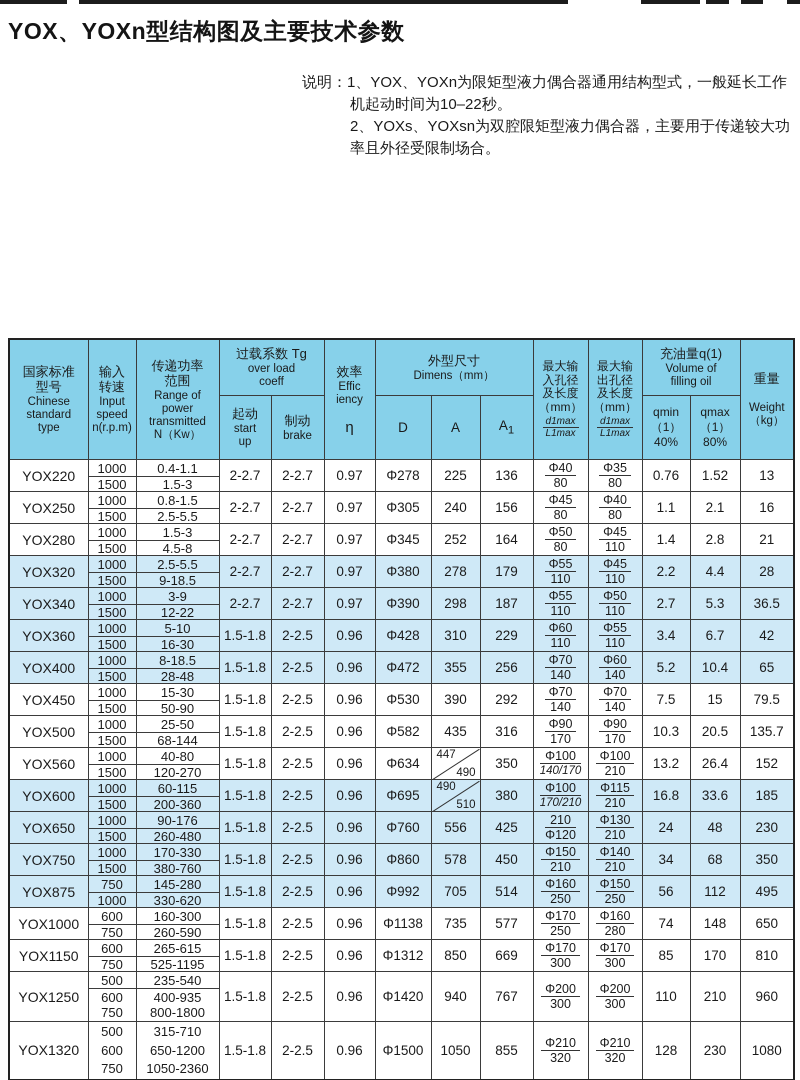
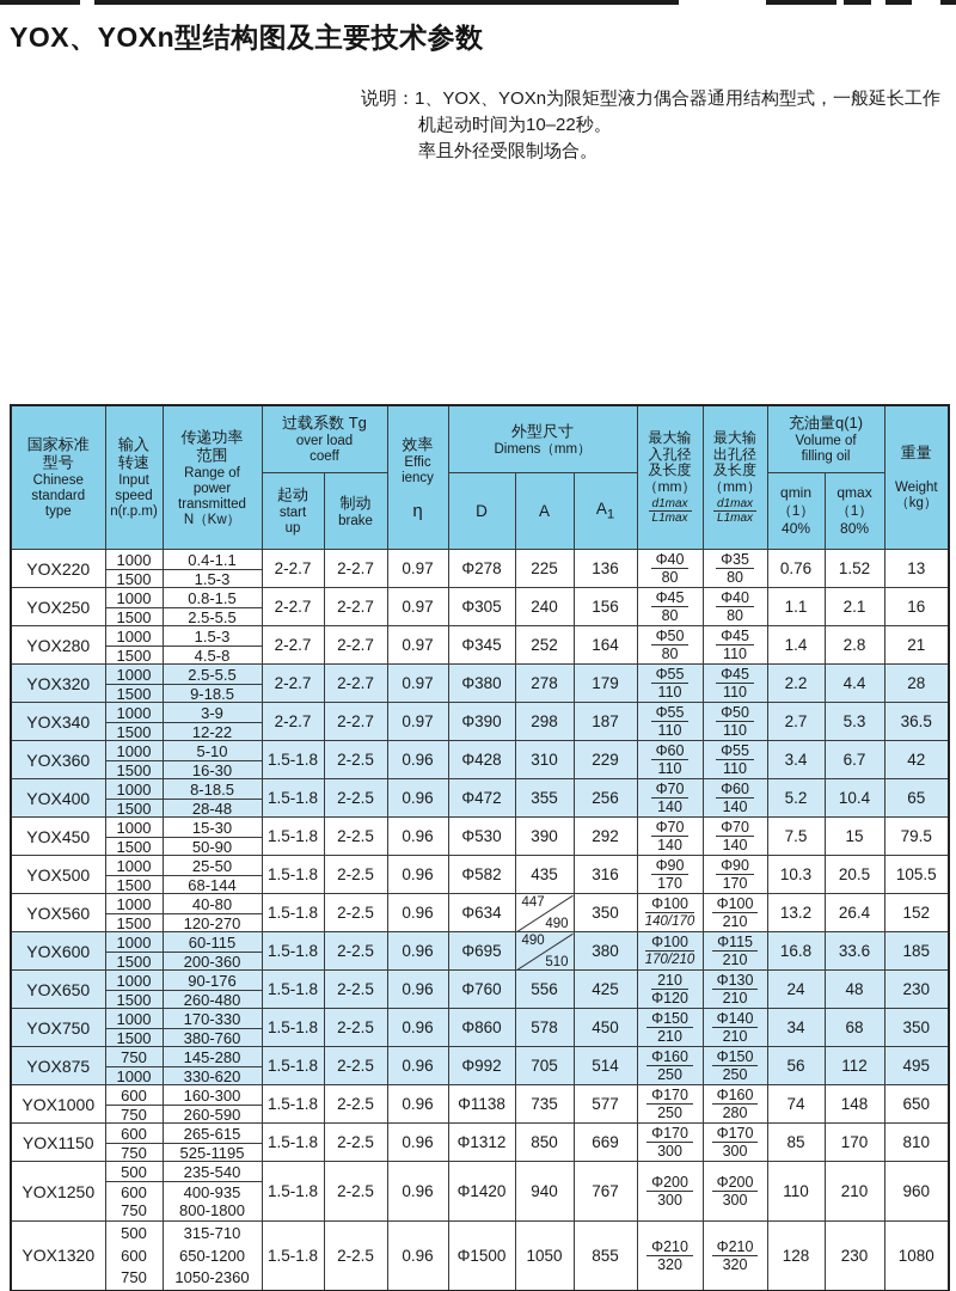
  YOX、YOXn型结构图及主要技术参数
  说明：1、YOX、YOXn为限矩型液力偶合器通用结构型式，一般延长工作
  机起动时间为10–22秒。
- 2、YOXs、YOXsn为双腔限矩型液力偶合器，主要用于传递较大功
  率且外径受限制场合。
  国家标准 型号 Chinese standard type	输入 转速 Input speed n(r.p.m)	传递功率 范围 Range of power transmitted N（Kw）	过载系数 Tg over load coeff	效率 Effic iency η	外型尺寸 Dimens（mm）	最大输 入孔径 及长度 （mm） d1max L1max	最大输 出孔径 及长度 （mm） d1max L1max	充油量q(1) Volume of filling oil	重量 Weight （kg）
  起动 start up	制动 brake	D	A	A1	qmin （1） 40%	qmax （1） 80%
  YOX220	10001500	0.4-1.11.5-3	2-2.7	2-2.7	0.97	Φ278	225	136	Φ4080	Φ3580	0.76	1.52	13
  YOX250	10001500	0.8-1.52.5-5.5	2-2.7	2-2.7	0.97	Φ305	240	156	Φ4580	Φ4080	1.1	2.1	16
  YOX280	10001500	1.5-34.5-8	2-2.7	2-2.7	0.97	Φ345	252	164	Φ5080	Φ45110	1.4	2.8	21
  YOX320	10001500	2.5-5.59-18.5	2-2.7	2-2.7	0.97	Φ380	278	179	Φ55110	Φ45110	2.2	4.4	28
  YOX340	10001500	3-912-22	2-2.7	2-2.7	0.97	Φ390	298	187	Φ55110	Φ50110	2.7	5.3	36.5
  YOX360	10001500	5-1016-30	1.5-1.8	2-2.5	0.96	Φ428	310	229	Φ60110	Φ55110	3.4	6.7	42
  YOX400	10001500	8-18.528-48	1.5-1.8	2-2.5	0.96	Φ472	355	256	Φ70140	Φ60140	5.2	10.4	65
  YOX450	10001500	15-3050-90	1.5-1.8	2-2.5	0.96	Φ530	390	292	Φ70140	Φ70140	7.5	15	79.5
- YOX500	10001500	25-5068-144	1.5-1.8	2-2.5	0.96	Φ582	435	316	Φ90170	Φ90170	10.3	20.5	135.7
+ YOX500	10001500	25-5068-144	1.5-1.8	2-2.5	0.96	Φ582	435	316	Φ90170	Φ90170	10.3	20.5	105.5
  YOX560	10001500	40-80120-270	1.5-1.8	2-2.5	0.96	Φ634	447490	350	Φ100140/170	Φ100210	13.2	26.4	152
  YOX600	10001500	60-115200-360	1.5-1.8	2-2.5	0.96	Φ695	490510	380	Φ100170/210	Φ115210	16.8	33.6	185
  YOX650	10001500	90-176260-480	1.5-1.8	2-2.5	0.96	Φ760	556	425	210Φ120	Φ130210	24	48	230
  YOX750	10001500	170-330380-760	1.5-1.8	2-2.5	0.96	Φ860	578	450	Φ150210	Φ140210	34	68	350
  YOX875	7501000	145-280330-620	1.5-1.8	2-2.5	0.96	Φ992	705	514	Φ160250	Φ150250	56	112	495
  YOX1000	600750	160-300260-590	1.5-1.8	2-2.5	0.96	Φ1138	735	577	Φ170250	Φ160280	74	148	650
  YOX1150	600750	265-615525-1195	1.5-1.8	2-2.5	0.96	Φ1312	850	669	Φ170300	Φ170300	85	170	810
  YOX1250	500600750	235-540400-935800-1800	1.5-1.8	2-2.5	0.96	Φ1420	940	767	Φ200300	Φ200300	110	210	960
  YOX1320	500600750	315-710650-12001050-2360	1.5-1.8	2-2.5	0.96	Φ1500	1050	855	Φ210320	Φ210320	128	230	1080
